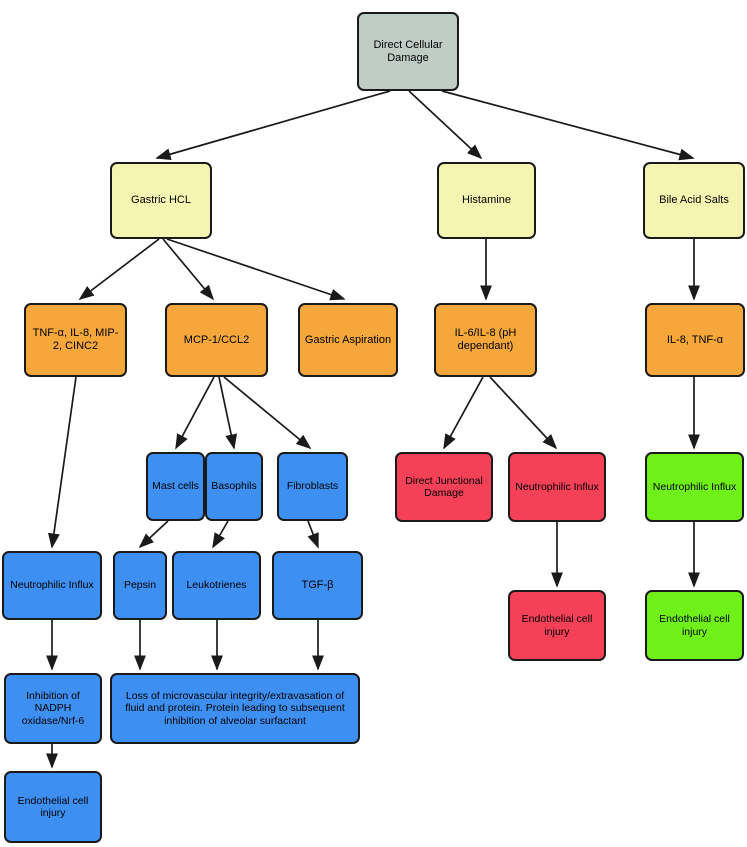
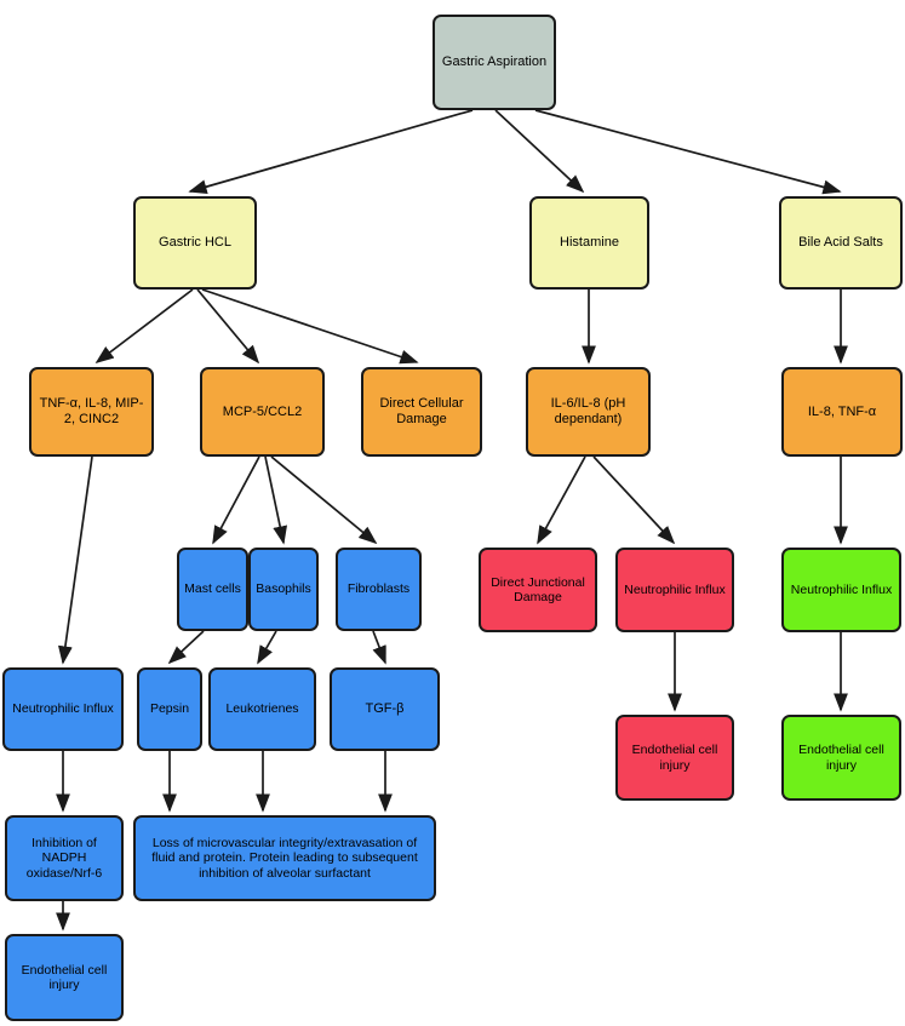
- Direct Cellular Damage
+ Gastric Aspiration
  Gastric HCL
  Histamine
  Bile Acid Salts
  TNF-α, IL-8, MIP-2, CINC2
- MCP-1/CCL2
+ MCP-5/CCL2
- Gastric Aspiration
+ Direct Cellular Damage
  IL-6/IL-8 (pH dependant)
  IL-8, TNF-α
  Mast cells
  Basophils
  Fibroblasts
  Direct Junctional Damage
  Neutrophilic Influx
  Neutrophilic Influx
  Neutrophilic Influx
  Pepsin
  Leukotrienes
  TGF-β
  Inhibition of NADPH oxidase/Nrf-6
  Loss of microvascular integrity/extravasation of fluid and protein. Protein leading to subsequent inhibition of alveolar surfactant
  Endothelial cell injury
  Endothelial cell injury
  Endothelial cell injury
